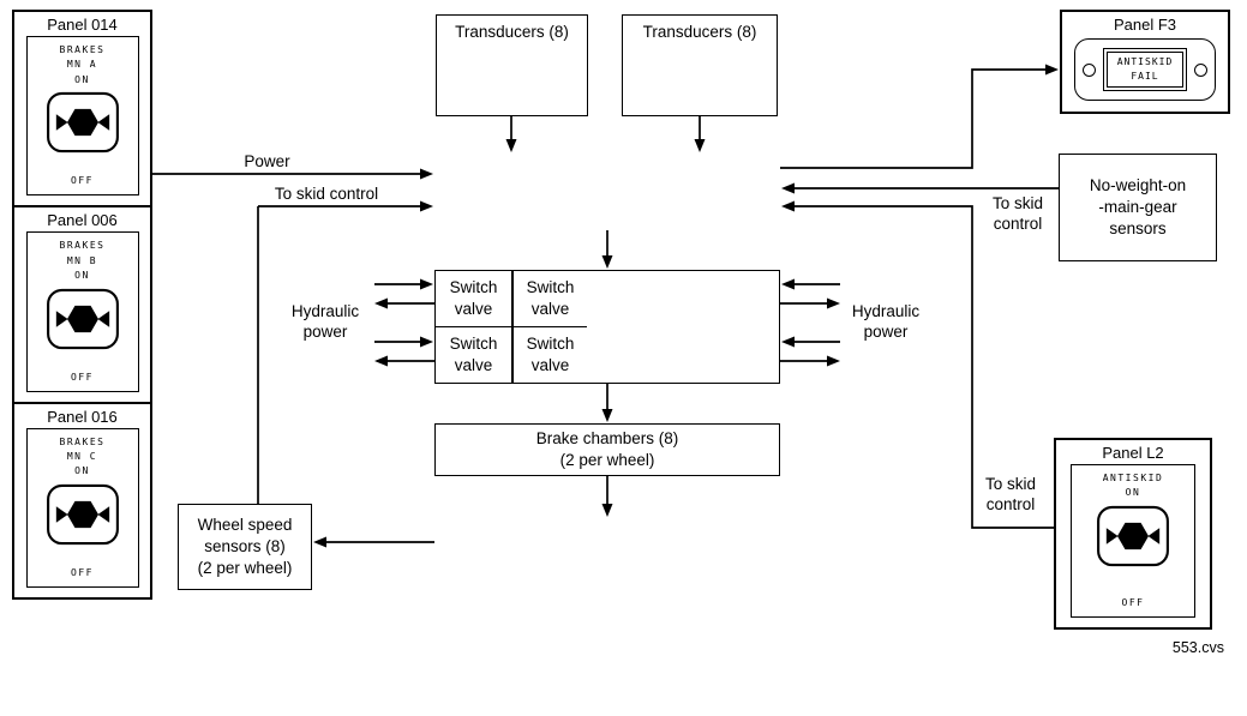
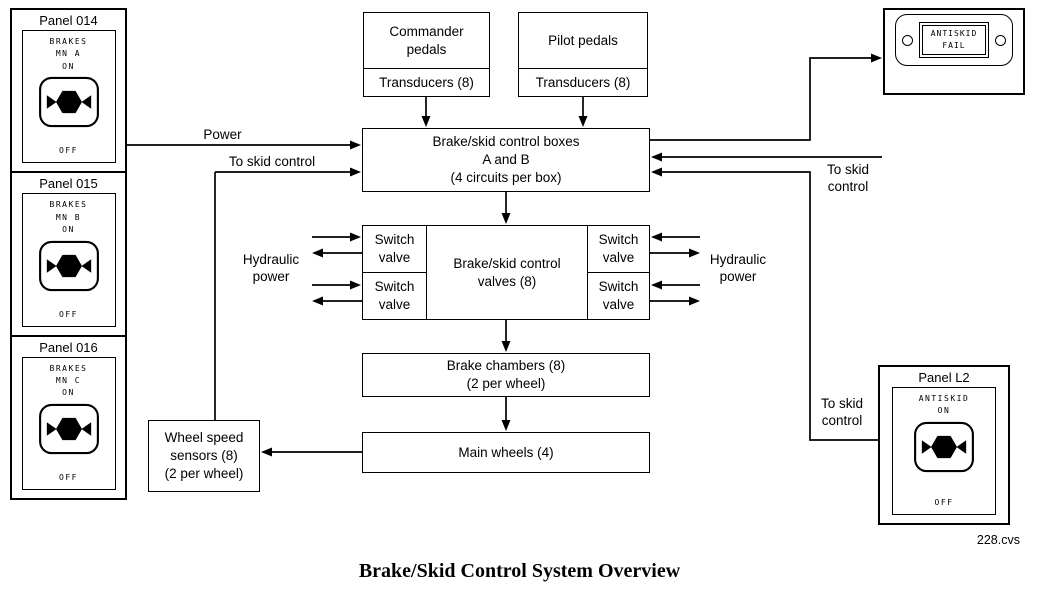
  Panel 014
  BRAKES
  MN A
  ON
  OFF
- Panel 006
+ Panel 015
  BRAKES
  MN B
  ON
  OFF
  Panel 016
  BRAKES
  MN C
  ON
  OFF
+ Commander
+ pedals
  Transducers (8)
+ Pilot pedals
  Transducers (8)
+ Brake/skid control boxes
+ A and B
+ (4 circuits per box)
  Switch
  valve
  Switch
  valve
+ Brake/skid control
+ valves (8)
  Switch
  valve
  Switch
  valve
  Brake chambers (8)
  (2 per wheel)
+ Main wheels (4)
  Wheel speed
  sensors (8)
  (2 per wheel)
- No-weight-on
- -main-gear
- sensors
- Panel F3
  ANTISKID
  FAIL
  Panel L2
  ANTISKID
  ON
  OFF
  Power
  To skid control
  Hydraulic
  power
  Hydraulic
  power
  To skid
  control
  To skid
  control
- 553.cvs
+ 228.cvs
+ Brake/Skid Control System Overview
